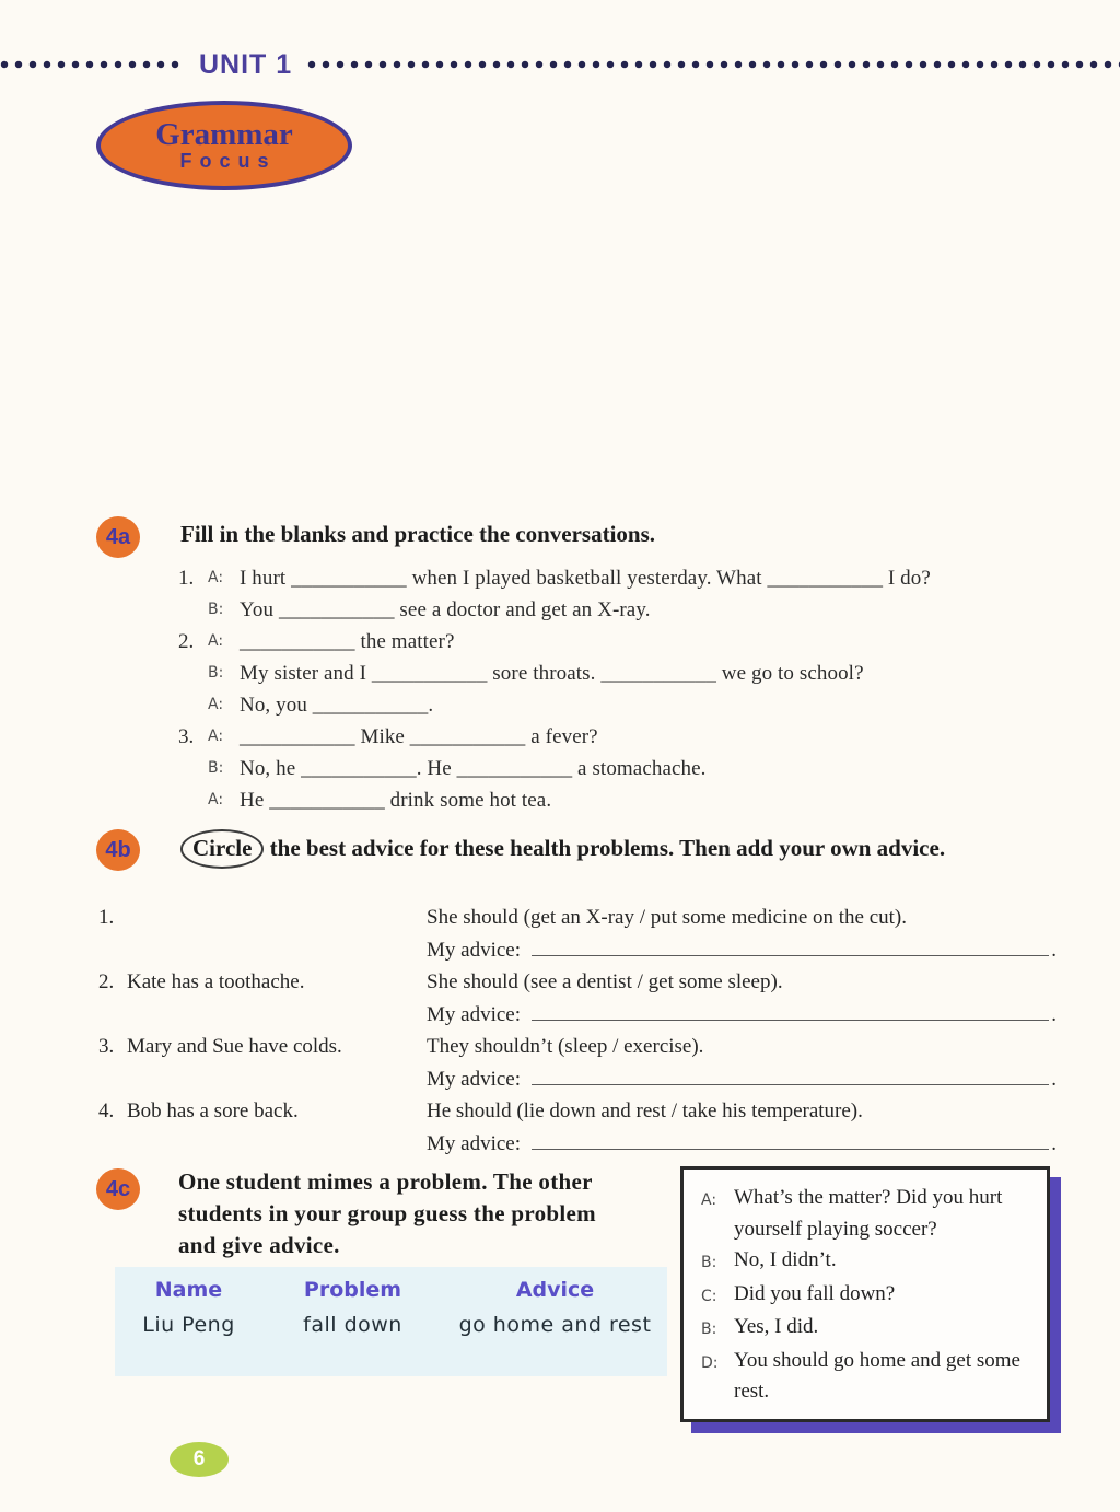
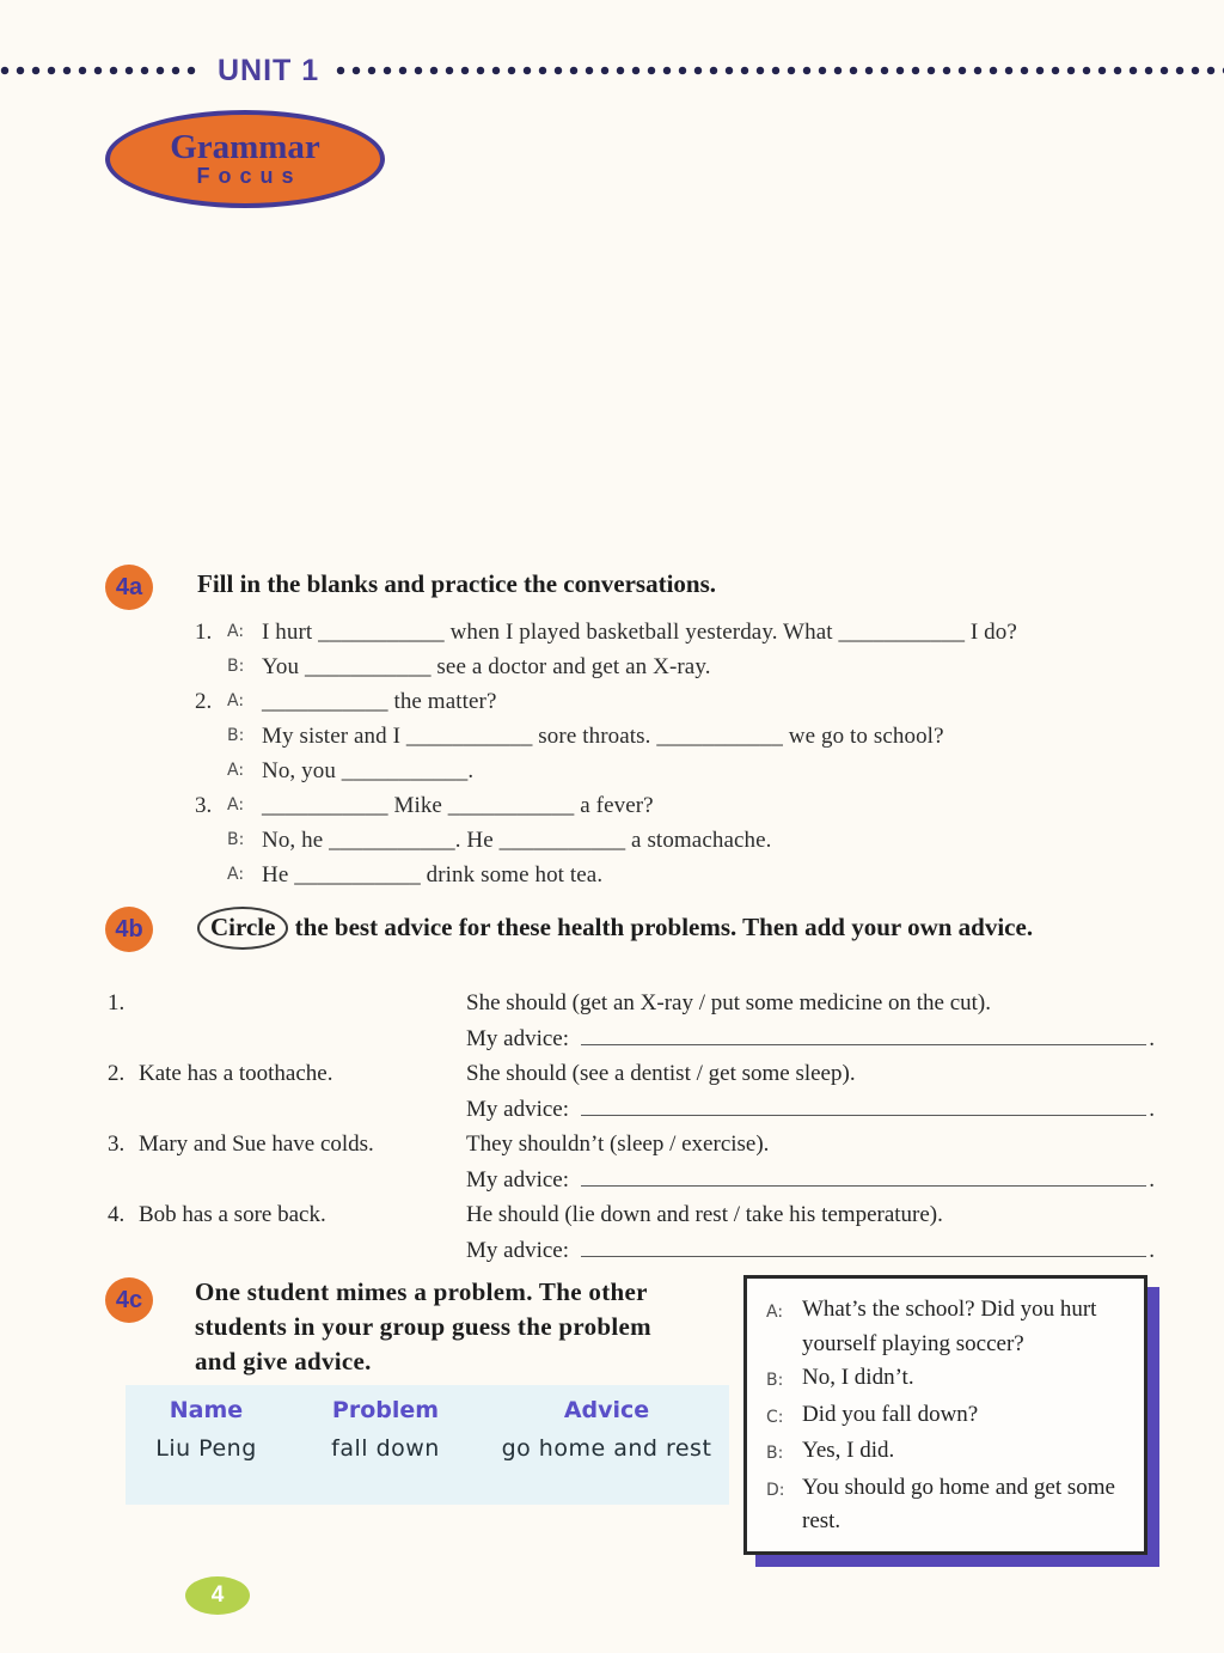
  UNIT 1
  Grammar
  Focus
  4a
  Fill in the blanks and practice the conversations.
  1.
  A:
  I hurt ___________ when I played basketball yesterday. What ___________ I do?
  B:
  You ___________ see a doctor and get an X-ray.
  2.
  A:
  ___________ the matter?
  B:
  My sister and I ___________ sore throats. ___________ we go to school?
  A:
  No, you ___________.
  3.
  A:
  ___________ Mike ___________ a fever?
  B:
  No, he ___________. He ___________ a stomachache.
  A:
  He ___________ drink some hot tea.
  4b
  Circle the best advice for these health problems. Then add your own advice.
  1.
  She should (get an X-ray / put some medicine on the cut).
  My advice:
  .
  2.
  Kate has a toothache.
  She should (see a dentist / get some sleep).
  My advice:
  .
  3.
  Mary and Sue have colds.
  They shouldn’t (sleep / exercise).
  My advice:
  .
  4.
  Bob has a sore back.
  He should (lie down and rest / take his temperature).
  My advice:
  .
  4c
  One student mimes a problem. The other students in your group guess the problem and give advice.
  Name
  Problem
  Advice
  Liu Peng
  fall down
  go home and rest
  A:
- What’s the matter? Did you hurt yourself playing soccer?
+ What’s the school? Did you hurt yourself playing soccer?
  B:
  No, I didn’t.
  C:
  Did you fall down?
  B:
  Yes, I did.
  D:
  You should go home and get some rest.
- 6
+ 4
